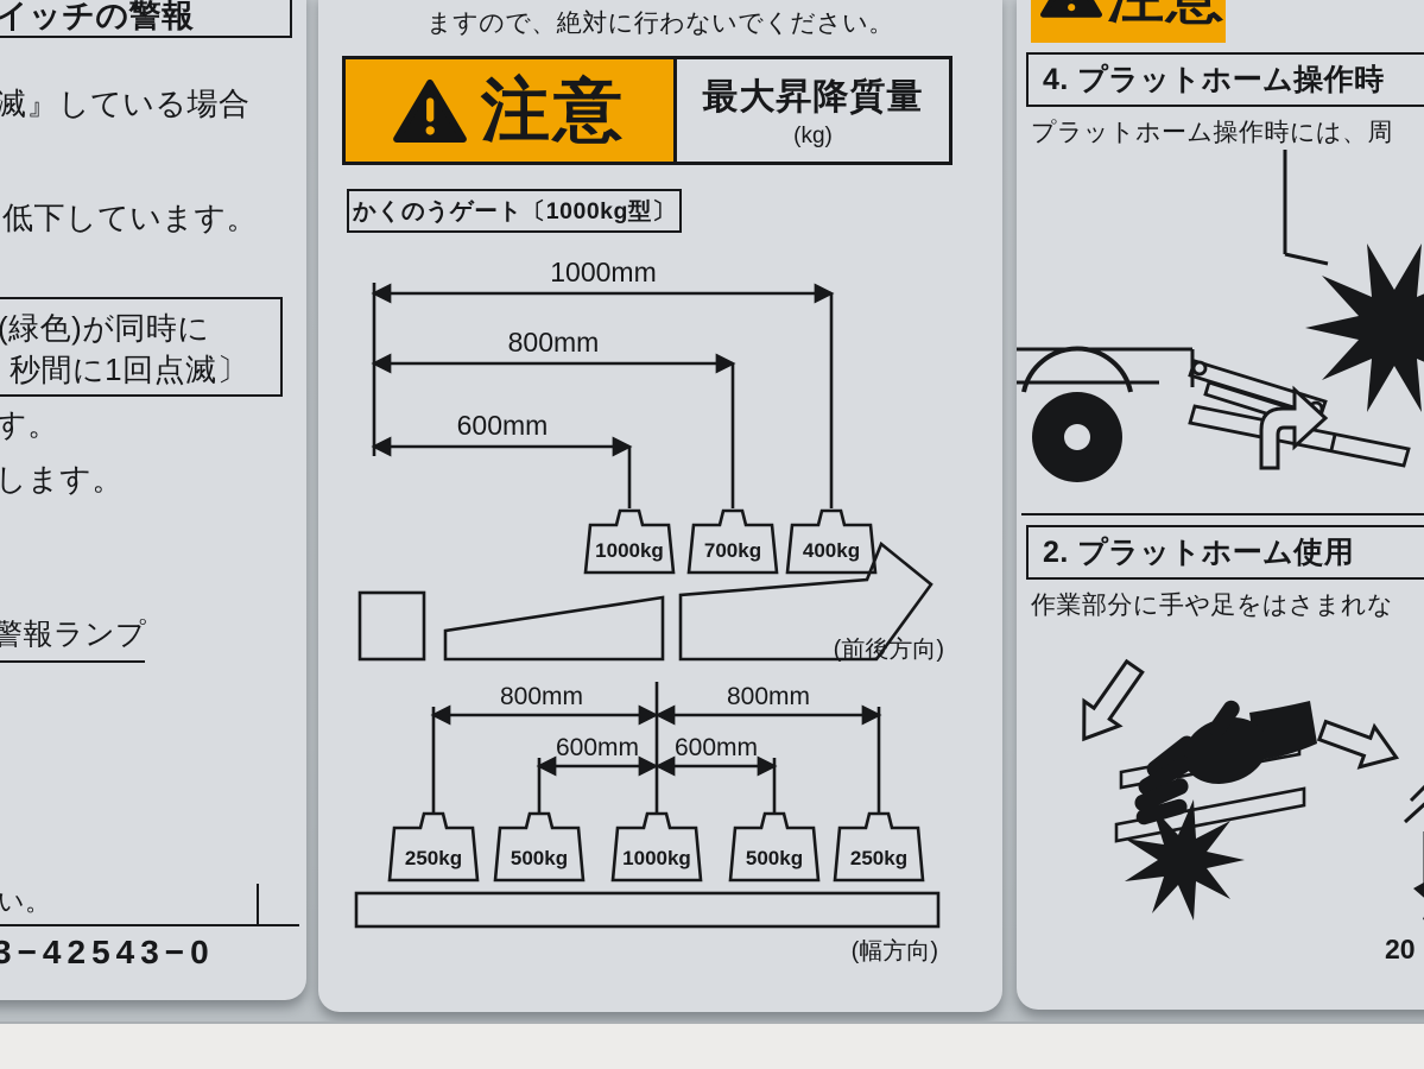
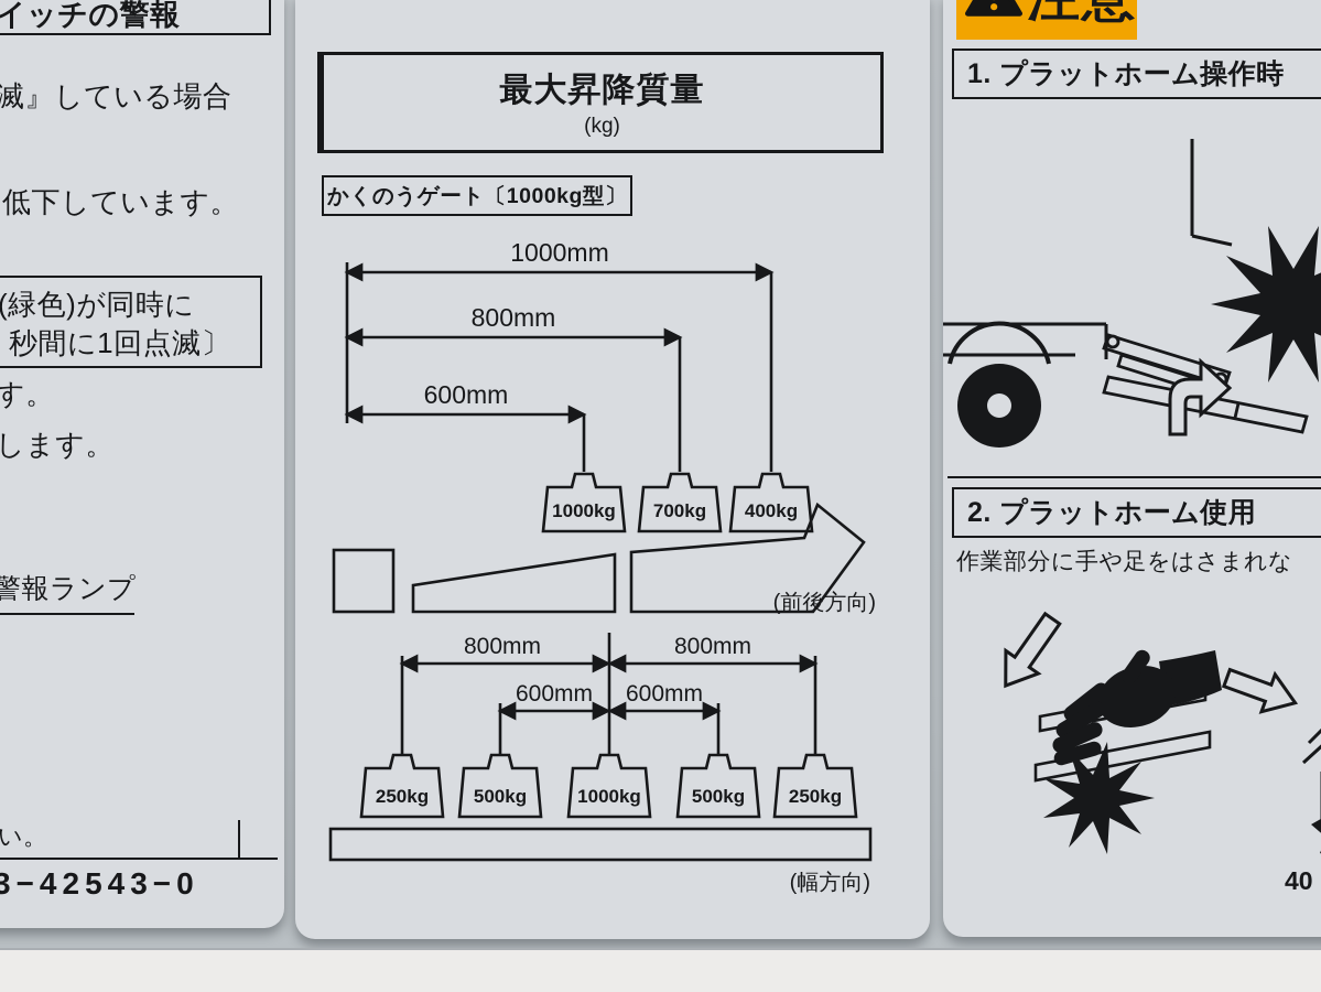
  イッチの警報
  滅』している場合
  低下しています。
  (緑色)が同時に
  秒間に1回点滅〕
  す。
  します。
  警報ランプ
  い。
  3−42543−0
- ますので、絶対に行わないでください。
- 注意
  最大昇降質量
  (kg)
  かくのうゲート〔1000kg型〕
  1000mm
  800mm
  600mm
  1000kg
  700kg
  400kg
  (前後方向)
  800mm
  800mm
  600mm
  600mm
  250kg
  500kg
  1000kg
  500kg
  250kg
  (幅方向)
- 4. プラットホーム操作時
+ 1. プラットホーム操作時
- プラットホーム操作時には、周
  2. プラットホーム使用
  作業部分に手や足をはさまれな
- 20
+ 40
